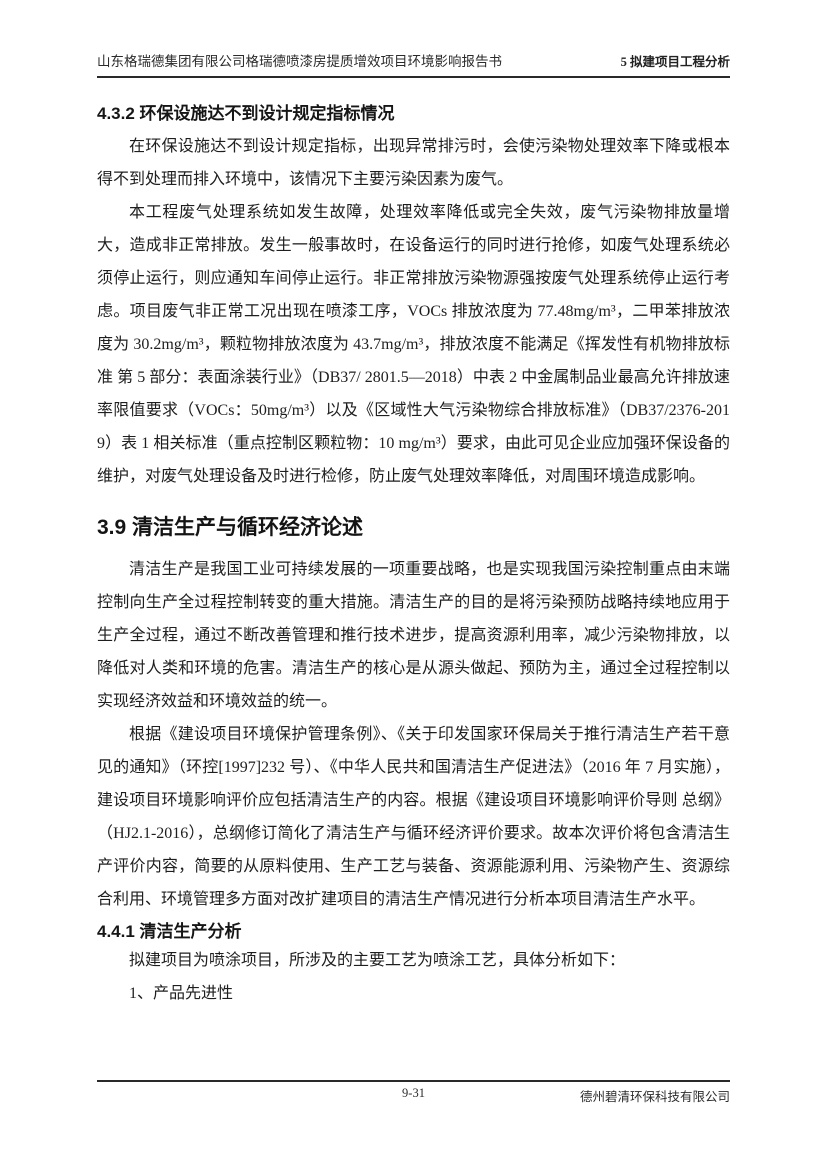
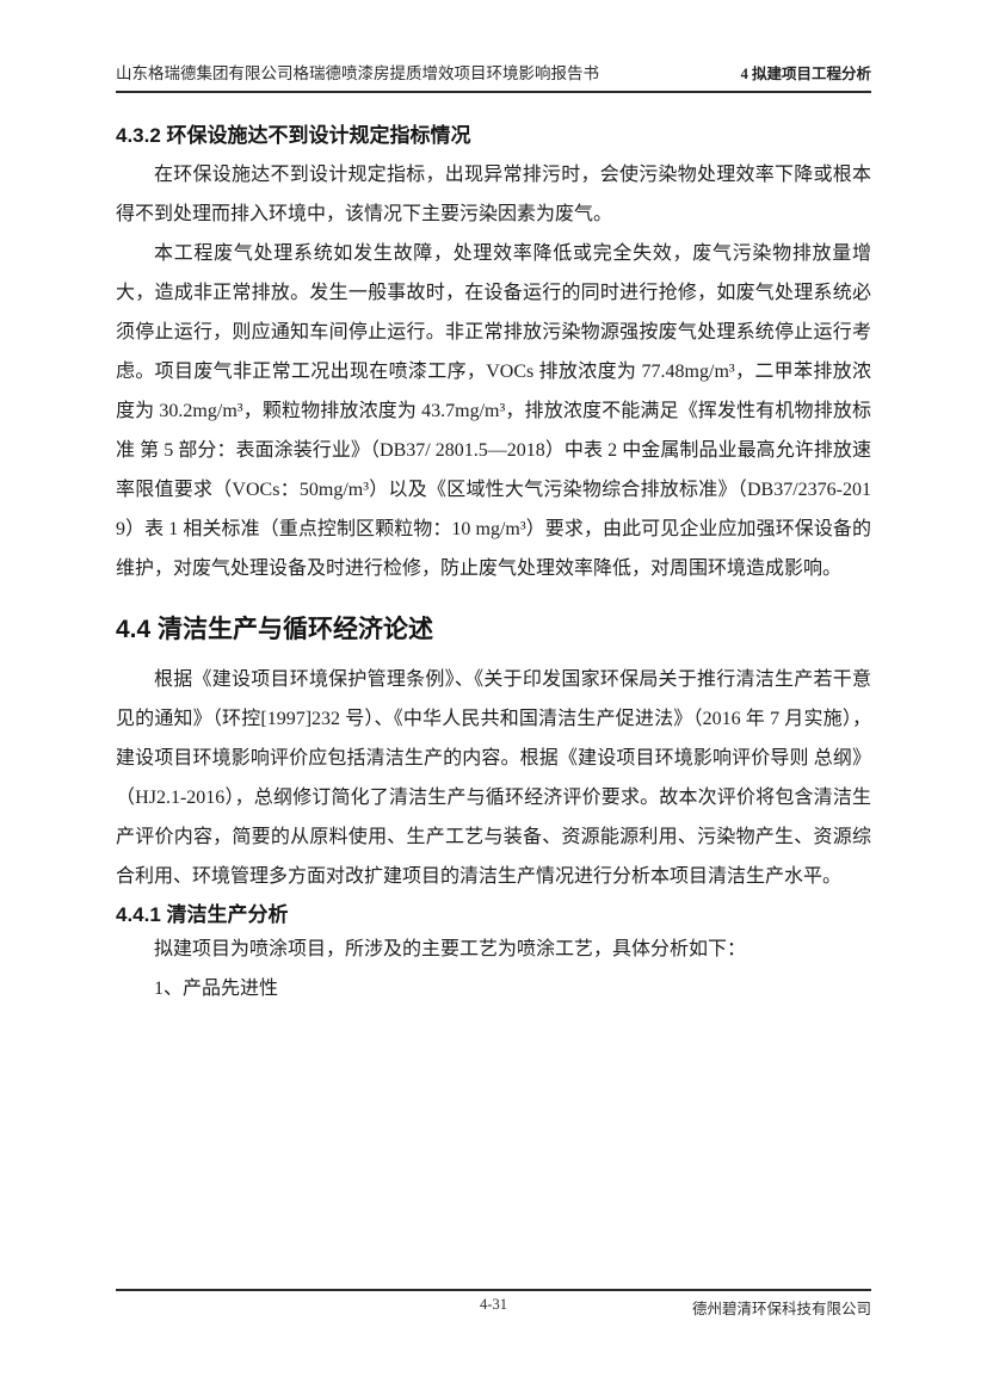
  山东格瑞德集团有限公司格瑞德喷漆房提质增效项目环境影响报告书
- 5 拟建项目工程分析
+ 4 拟建项目工程分析
  4.3.2 环保设施达不到设计规定指标情况
  在环保设施达不到设计规定指标，出现异常排污时，会使污染物处理效率下降或根本得不到处理而排入环境中，该情况下主要污染因素为废气。
  本工程废气处理系统如发生故障，处理效率降低或完全失效，废气污染物排放量增大，造成非正常排放。发生一般事故时，在设备运行的同时进行抢修，如废气处理系统必须停止运行，则应通知车间停止运行。非正常排放污染物源强按废气处理系统停止运行考虑。项目废气非正常工况出现在喷漆工序，VOCs 排放浓度为 77.48mg/m³，二甲苯排放浓度为 30.2mg/m³，颗粒物排放浓度为 43.7mg/m³，排放浓度不能满足《挥发性有机物排放标准 第 5 部分：表面涂装行业》（DB37/ 2801.5—2018）中表 2 中金属制品业最高允许排放速率限值要求（VOCs：50mg/m³）以及《区域性大气污染物综合排放标准》（DB37/2376-2019）表 1 相关标准（重点控制区颗粒物：10 mg/m³）要求，由此可见企业应加强环保设备的维护，对废气处理设备及时进行检修，防止废气处理效率降低，对周围环境造成影响。
- 3.9 清洁生产与循环经济论述
+ 4.4 清洁生产与循环经济论述
- 清洁生产是我国工业可持续发展的一项重要战略，也是实现我国污染控制重点由末端控制向生产全过程控制转变的重大措施。清洁生产的目的是将污染预防战略持续地应用于生产全过程，通过不断改善管理和推行技术进步，提高资源利用率，减少污染物排放，以降低对人类和环境的危害。清洁生产的核心是从源头做起、预防为主，通过全过程控制以实现经济效益和环境效益的统一。
  根据《建设项目环境保护管理条例》、《关于印发国家环保局关于推行清洁生产若干意见的通知》（环控[1997]232 号）、《中华人民共和国清洁生产促进法》（2016 年 7 月实施），建设项目环境影响评价应包括清洁生产的内容。根据《建设项目环境影响评价导则 总纲》（HJ2.1-2016），总纲修订简化了清洁生产与循环经济评价要求。故本次评价将包含清洁生产评价内容，简要的从原料使用、生产工艺与装备、资源能源利用、污染物产生、资源综合利用、环境管理多方面对改扩建项目的清洁生产情况进行分析本项目清洁生产水平。
  4.4.1 清洁生产分析
  拟建项目为喷涂项目，所涉及的主要工艺为喷涂工艺，具体分析如下：
  1、产品先进性
- 9-31
+ 4-31
  德州碧清环保科技有限公司
